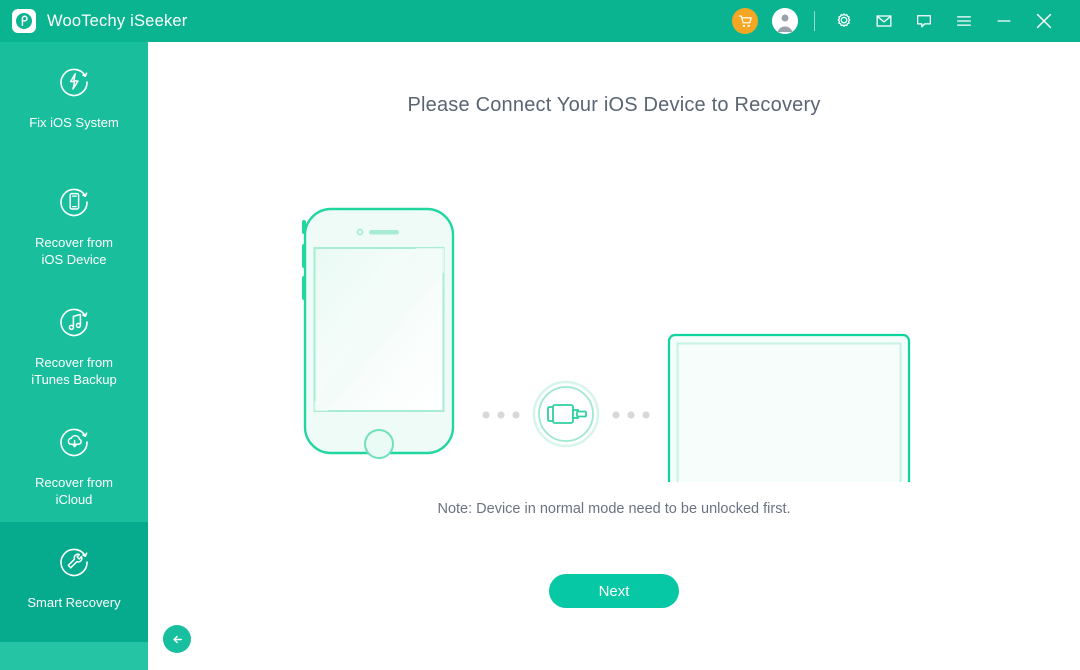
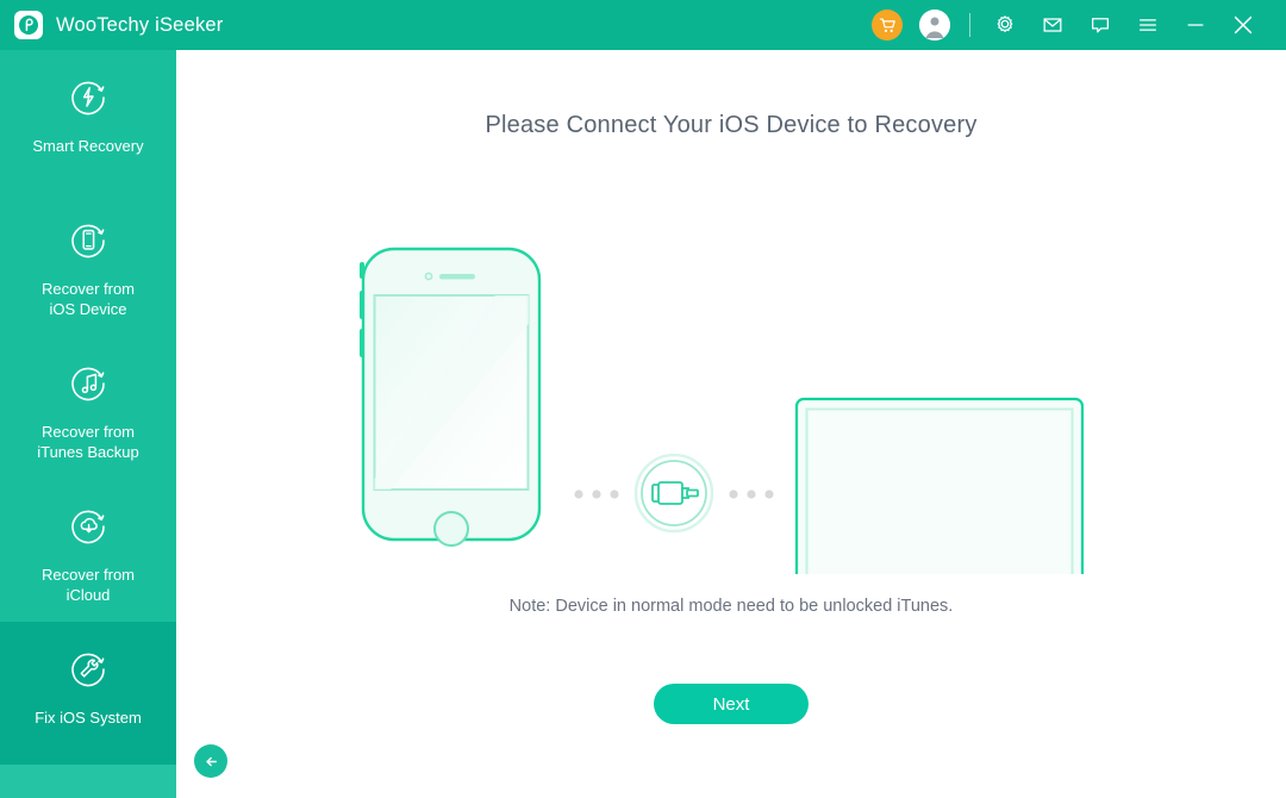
  WooTechy iSeeker
- Fix iOS System
+ Smart Recovery
  Recover from
  iOS Device
  Recover from
  iTunes Backup
  Recover from
  iCloud
- Smart Recovery
+ Fix iOS System
  Please Connect Your iOS Device to Recovery
- Note: Device in normal mode need to be unlocked first.
+ Note: Device in normal mode need to be unlocked iTunes.
  Next
